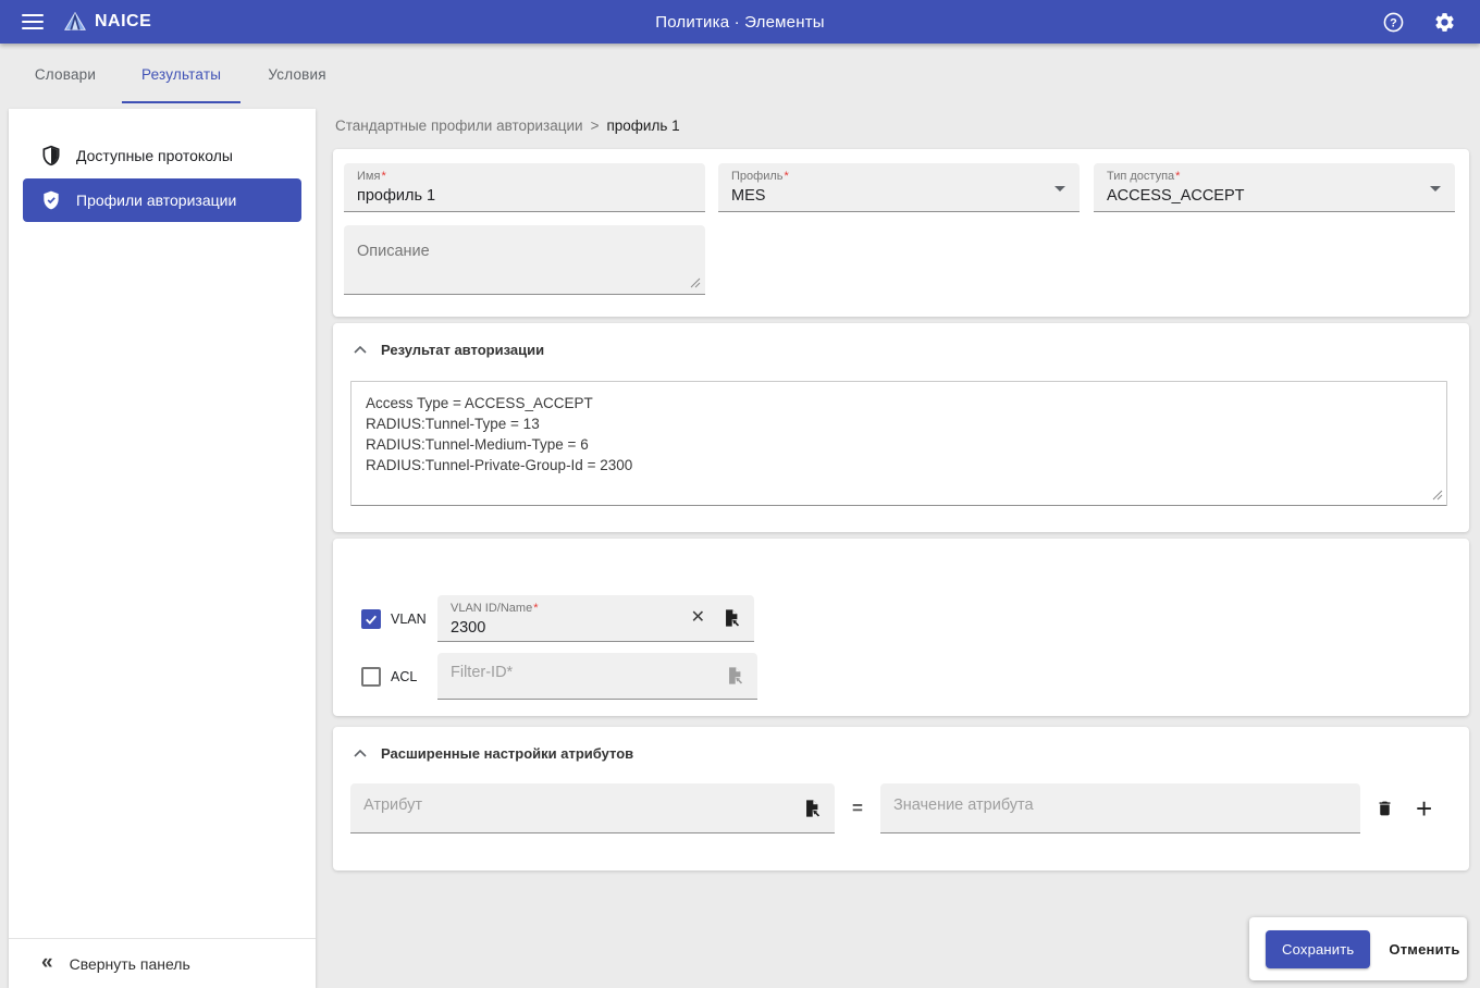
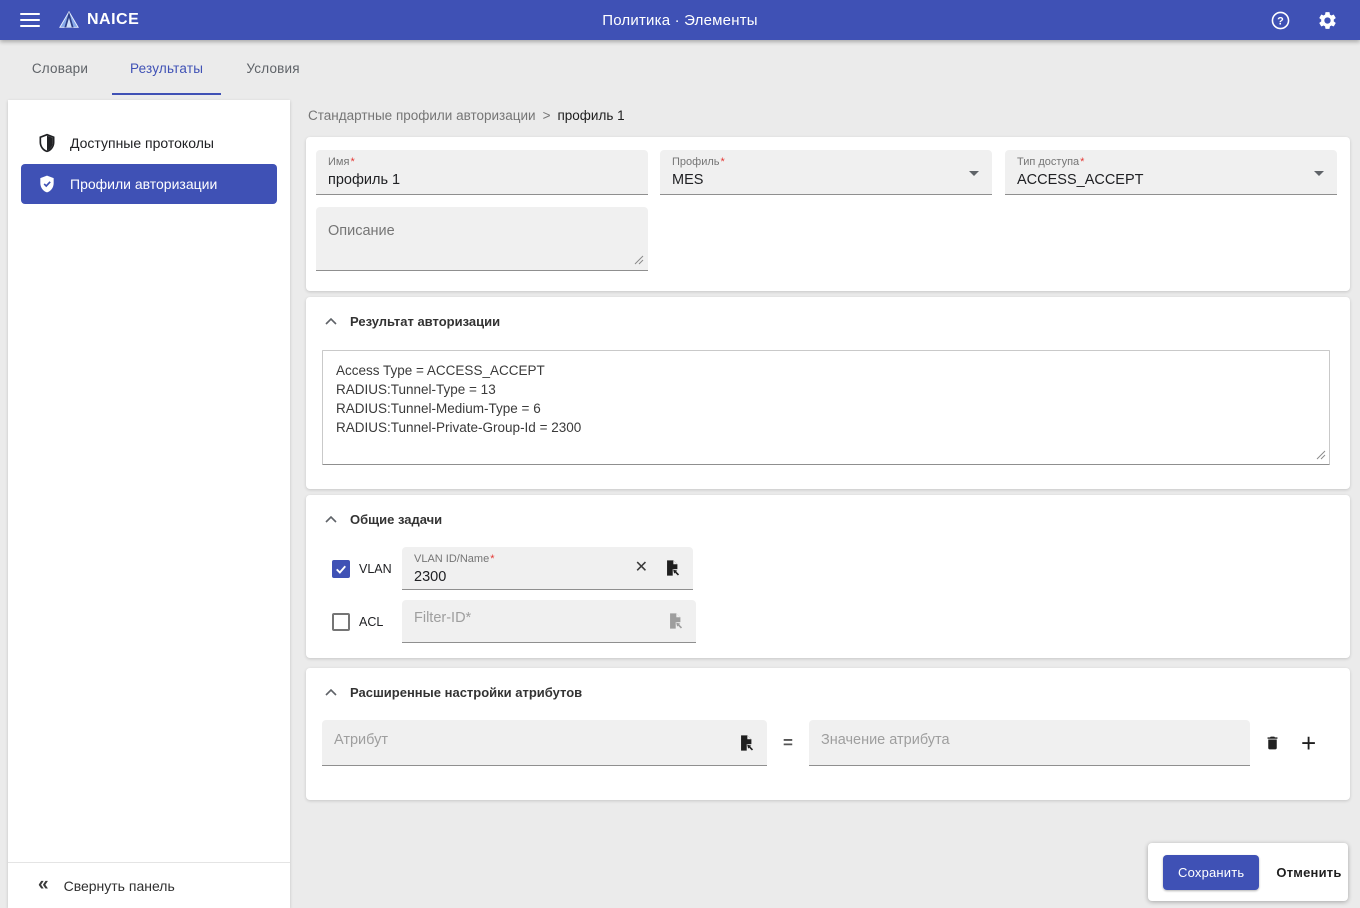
  NAICE
  Политика · Элементы
  ?
  Словари
  Результаты
  Условия
  Доступные протоколы
  Профили авторизации
  «
  Свернуть панель
  Стандартные профили авторизации > профиль 1
  Имя*
  профиль 1
  Профиль*
  MES
  Тип доступа*
  ACCESS_ACCEPT
  Описание
  Результат авторизации
  Access Type = ACCESS_ACCEPT
  RADIUS:Tunnel-Type = 13
  RADIUS:Tunnel-Medium-Type = 6
  RADIUS:Tunnel-Private-Group-Id = 2300
+ Общие задачи
  VLAN
  VLAN ID/Name*
  2300
  ✕
  ACL
  Filter-ID*
  Расширенные настройки атрибутов
  Атрибут
  =
  Значение атрибута
  +
  Сохранить
  Отменить
